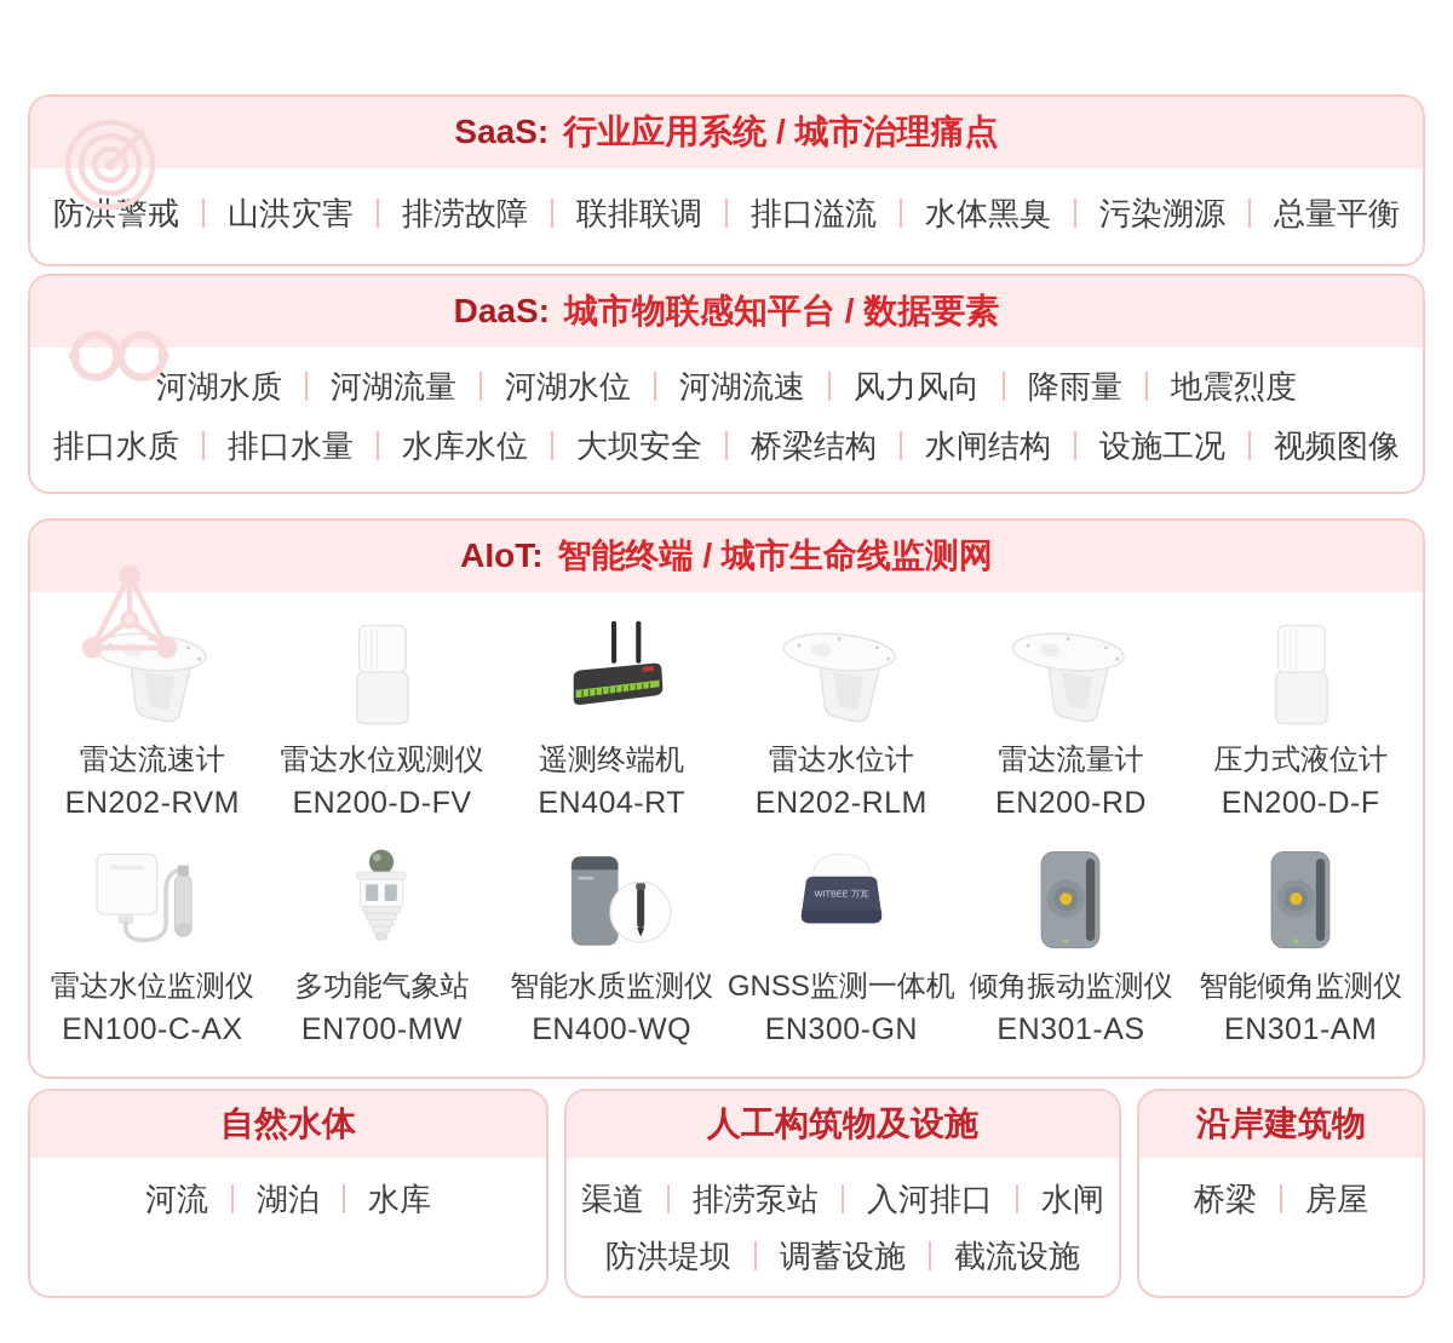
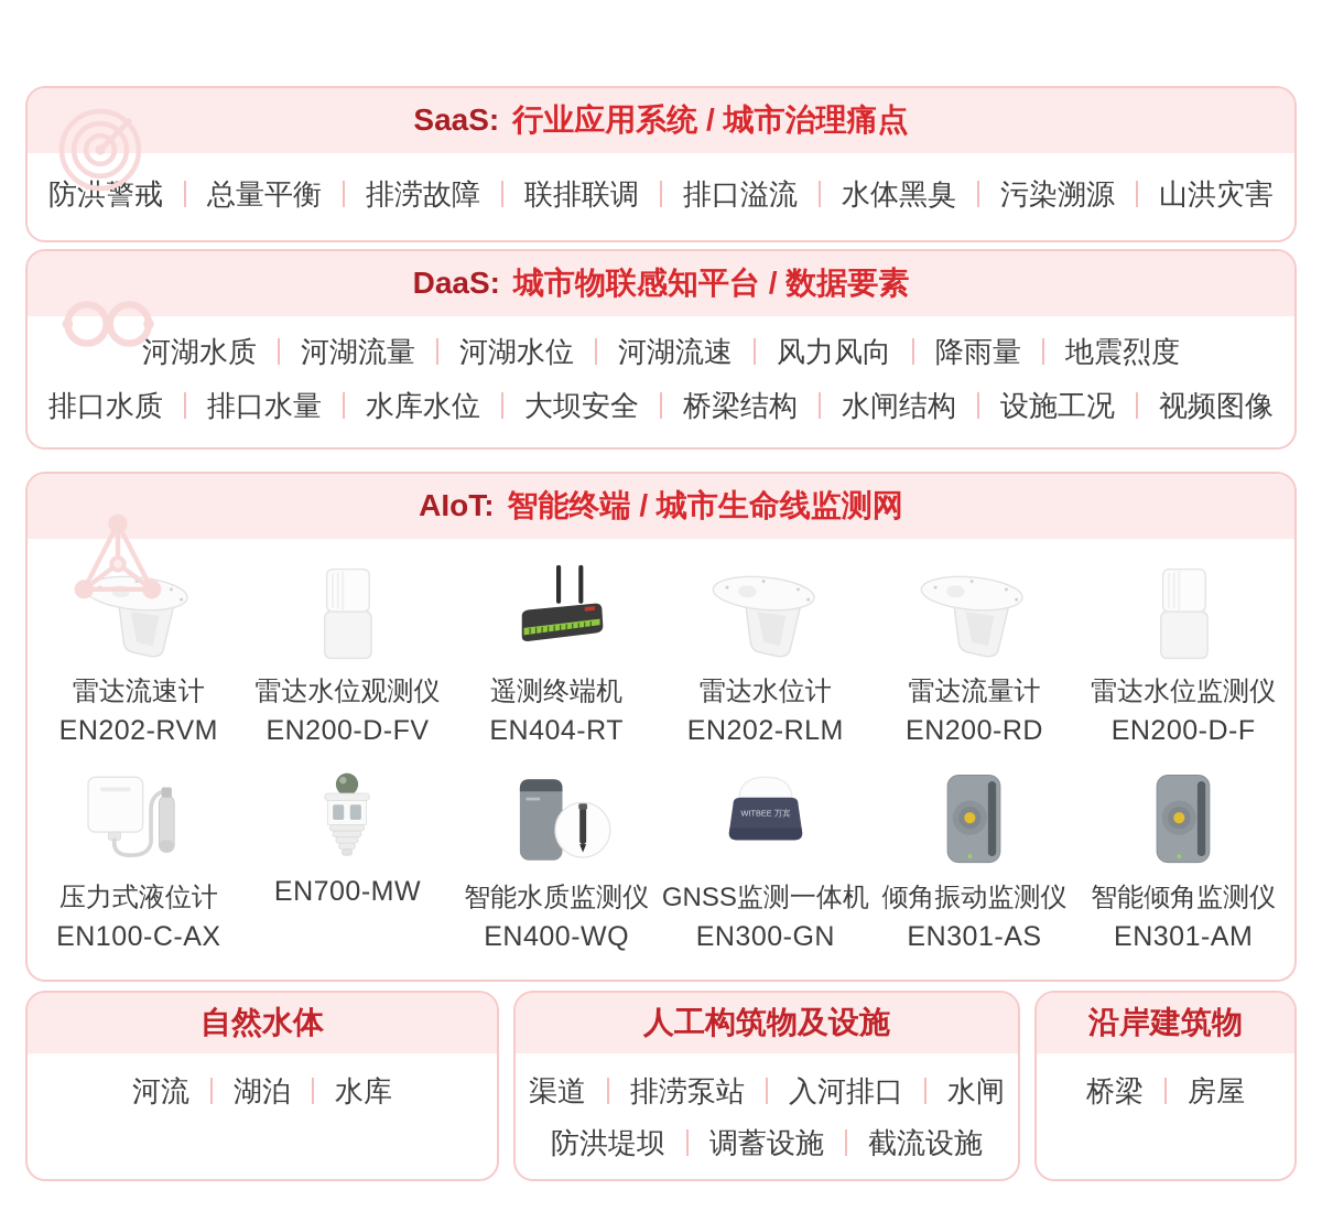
  SaaS: 行业应用系统 / 城市治理痛点
  防洪警戒
- 山洪灾害
+ 总量平衡
  排涝故障
  联排联调
  排口溢流
  水体黑臭
  污染溯源
- 总量平衡
+ 山洪灾害
  DaaS: 城市物联感知平台 / 数据要素
  河湖水质
  河湖流量
  河湖水位
  河湖流速
  风力风向
  降雨量
  地震烈度
  排口水质
  排口水量
  水库水位
  大坝安全
  桥梁结构
  水闸结构
  设施工况
  视频图像
  AIoT: 智能终端 / 城市生命线监测网
  雷达流速计
  EN202-RVM
  雷达水位观测仪
  EN200-D-FV
  遥测终端机
  EN404-RT
  雷达水位计
  EN202-RLM
  雷达流量计
  EN200-RD
- 压力式液位计
+ 雷达水位监测仪
  EN200-D-F
- 雷达水位监测仪
+ 压力式液位计
  EN100-C-AX
- 多功能气象站
  EN700-MW
  智能水质监测仪
  EN400-WQ
  GNSS监测一体机
  EN300-GN
  倾角振动监测仪
  EN301-AS
  智能倾角监测仪
  EN301-AM
  自然水体
  河流
  湖泊
  水库
  人工构筑物及设施
  渠道
  排涝泵站
  入河排口
  水闸
  防洪堤坝
  调蓄设施
  截流设施
  沿岸建筑物
  桥梁
  房屋
